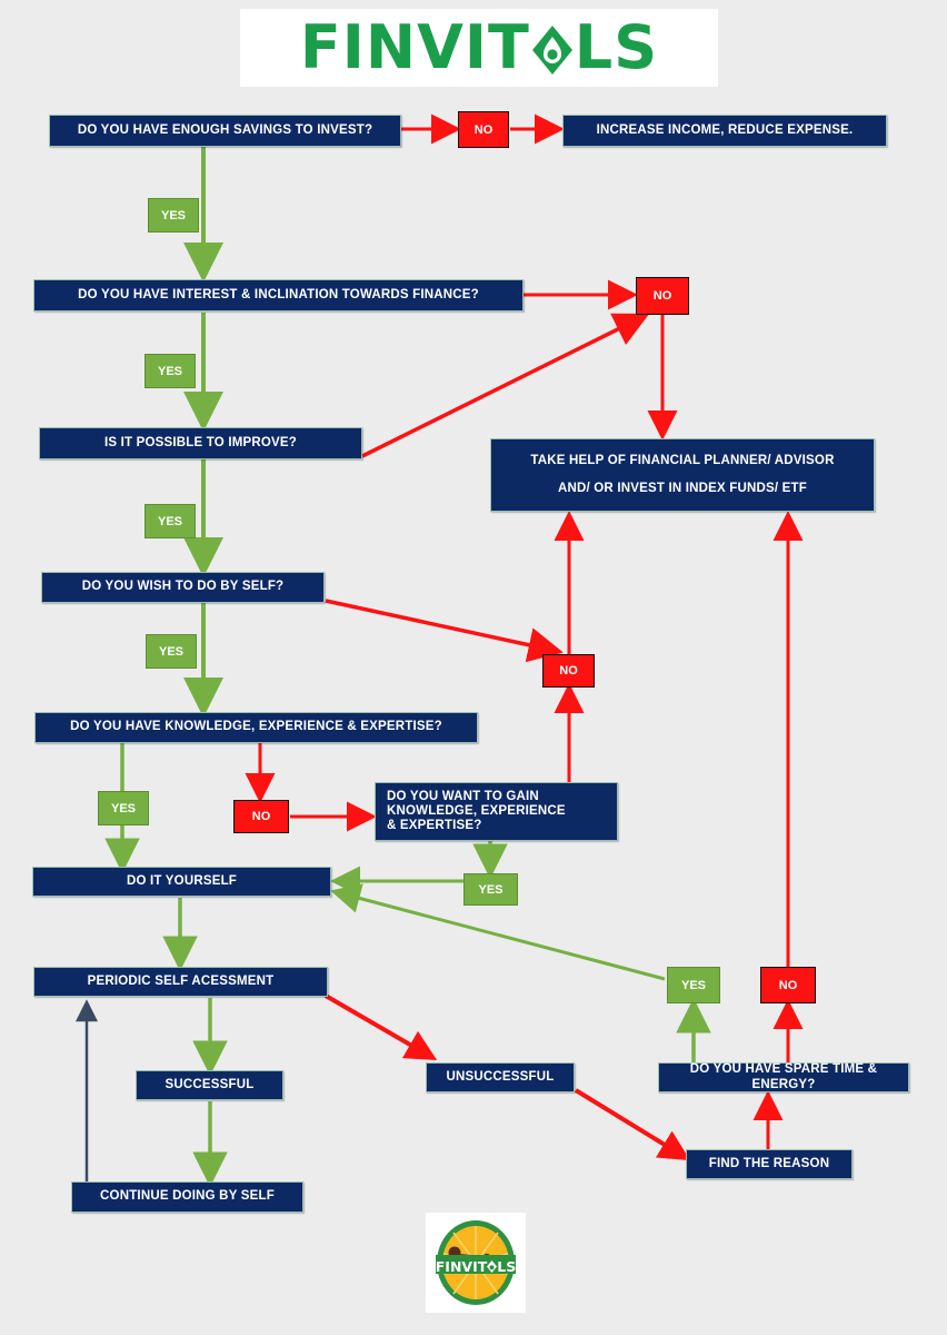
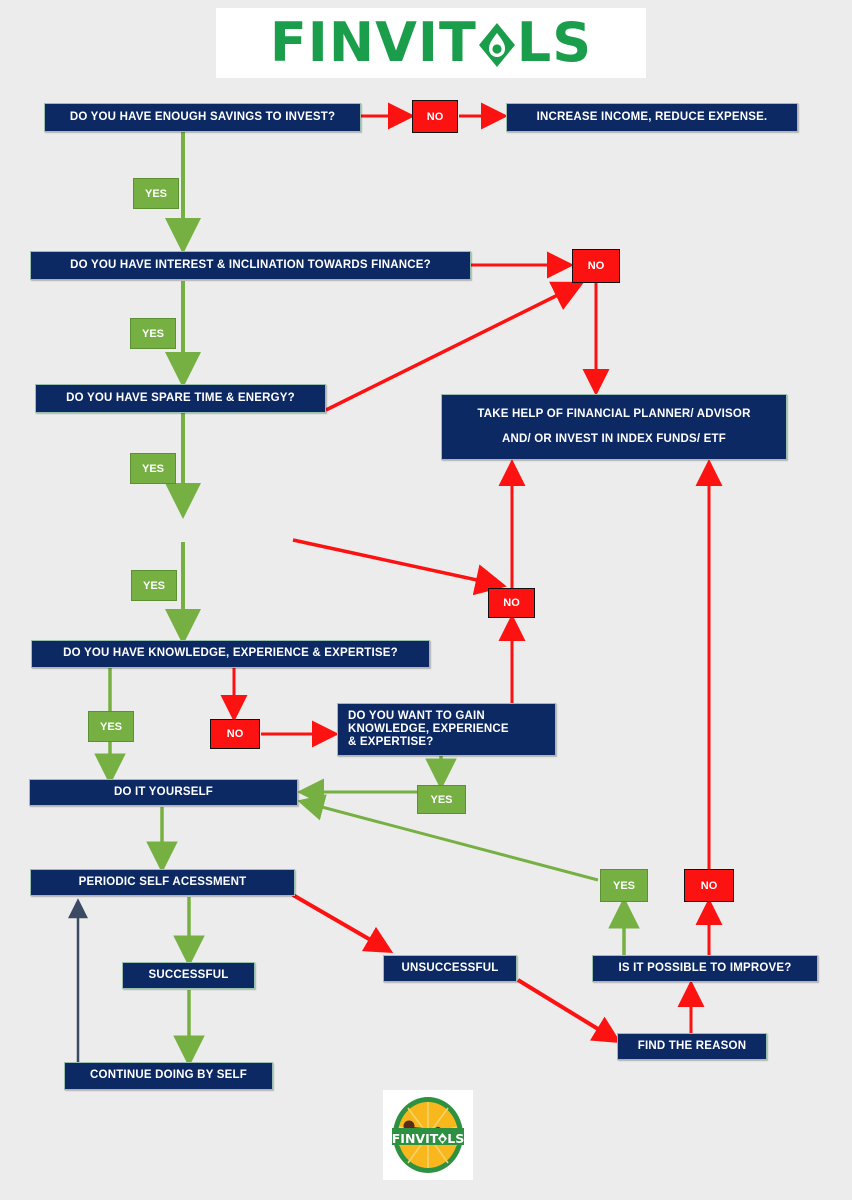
  FINVIT LS
  DO YOU HAVE ENOUGH SAVINGS TO INVEST?
  NO
  INCREASE INCOME, REDUCE EXPENSE.
  YES
  DO YOU HAVE INTEREST & INCLINATION TOWARDS FINANCE?
  NO
  YES
- IS IT POSSIBLE TO IMPROVE?
+ DO YOU HAVE SPARE TIME & ENERGY?
  TAKE HELP OF FINANCIAL PLANNER/ ADVISOR
  AND/ OR INVEST IN INDEX FUNDS/ ETF
  YES
- DO YOU WISH TO DO BY SELF?
  YES
  NO
  DO YOU HAVE KNOWLEDGE, EXPERIENCE & EXPERTISE?
  YES
  NO
  DO YOU WANT TO GAIN
  KNOWLEDGE, EXPERIENCE
  & EXPERTISE?
  DO IT YOURSELF
  YES
  PERIODIC SELF ACESSMENT
  YES
  NO
  SUCCESSFUL
  UNSUCCESSFUL
- DO YOU HAVE SPARE TIME & ENERGY?
+ IS IT POSSIBLE TO IMPROVE?
  FIND THE REASON
  CONTINUE DOING BY SELF
  FINVIT LS
